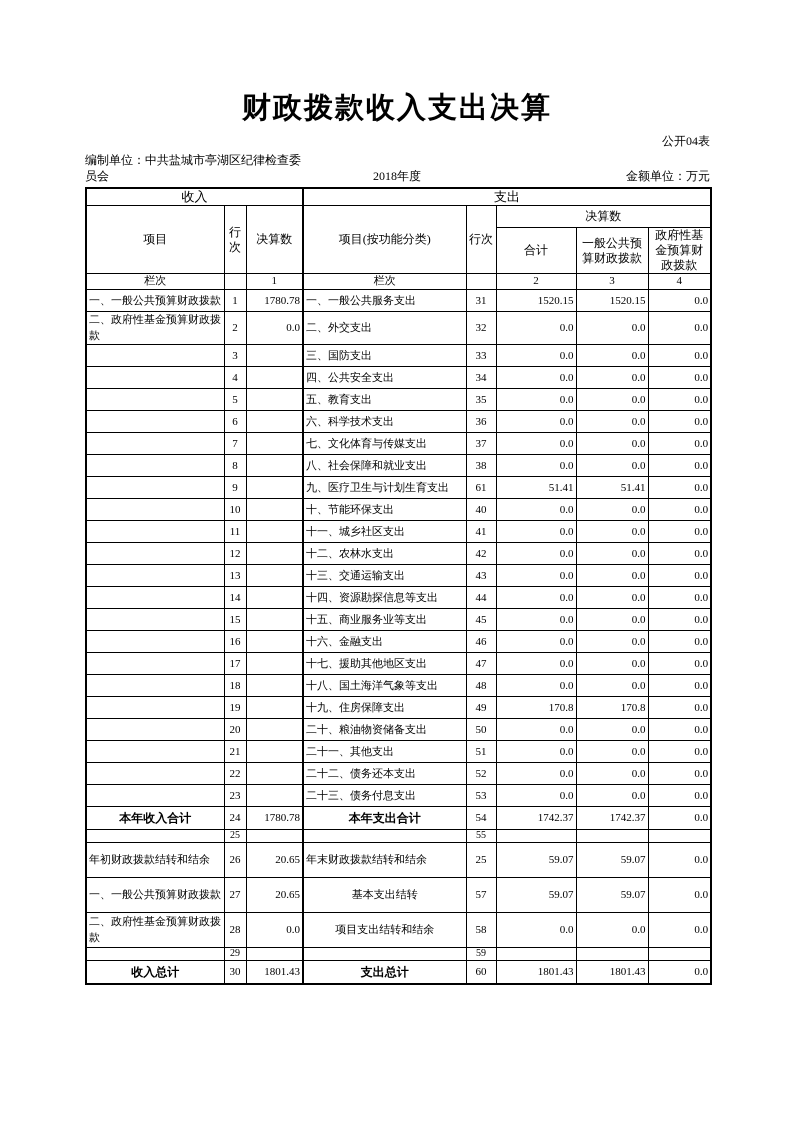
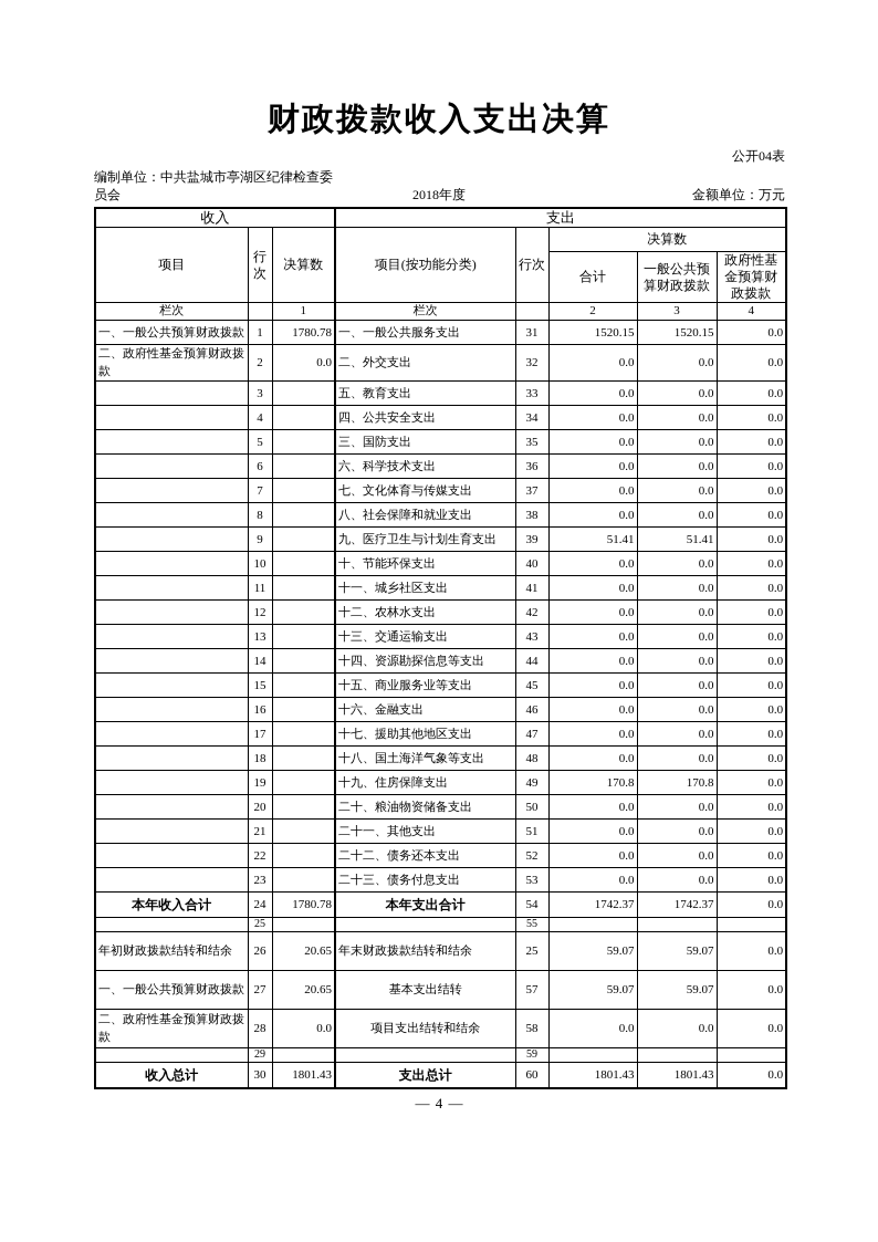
  财政拨款收入支出决算
  公开04表
  编制单位：中共盐城市亭湖区纪律检查委员会
  2018年度
  金额单位：万元
  收入	支出
  项目	行次	决算数	项目(按功能分类)	行次	决算数
  合计	一般公共预算财政拨款	政府性基金预算财政拨款
  栏次		1	栏次		2	3	4
  一、一般公共预算财政拨款	1	1780.78	一、一般公共服务支出	31	1520.15	1520.15	0.0
  二、政府性基金预算财政拨款	2	0.0	二、外交支出	32	0.0	0.0	0.0
- 	3		三、国防支出	33	0.0	0.0	0.0
+ 	3		五、教育支出	33	0.0	0.0	0.0
  	4		四、公共安全支出	34	0.0	0.0	0.0
- 	5		五、教育支出	35	0.0	0.0	0.0
+ 	5		三、国防支出	35	0.0	0.0	0.0
  	6		六、科学技术支出	36	0.0	0.0	0.0
  	7		七、文化体育与传媒支出	37	0.0	0.0	0.0
  	8		八、社会保障和就业支出	38	0.0	0.0	0.0
- 	9		九、医疗卫生与计划生育支出	61	51.41	51.41	0.0
+ 	9		九、医疗卫生与计划生育支出	39	51.41	51.41	0.0
  	10		十、节能环保支出	40	0.0	0.0	0.0
  	11		十一、城乡社区支出	41	0.0	0.0	0.0
  	12		十二、农林水支出	42	0.0	0.0	0.0
  	13		十三、交通运输支出	43	0.0	0.0	0.0
  	14		十四、资源勘探信息等支出	44	0.0	0.0	0.0
  	15		十五、商业服务业等支出	45	0.0	0.0	0.0
  	16		十六、金融支出	46	0.0	0.0	0.0
  	17		十七、援助其他地区支出	47	0.0	0.0	0.0
  	18		十八、国土海洋气象等支出	48	0.0	0.0	0.0
  	19		十九、住房保障支出	49	170.8	170.8	0.0
  	20		二十、粮油物资储备支出	50	0.0	0.0	0.0
  	21		二十一、其他支出	51	0.0	0.0	0.0
  	22		二十二、债务还本支出	52	0.0	0.0	0.0
  	23		二十三、债务付息支出	53	0.0	0.0	0.0
  本年收入合计	24	1780.78	本年支出合计	54	1742.37	1742.37	0.0
  	25			55
  年初财政拨款结转和结余	26	20.65	年末财政拨款结转和结余	25	59.07	59.07	0.0
  一、一般公共预算财政拨款	27	20.65	基本支出结转	57	59.07	59.07	0.0
  二、政府性基金预算财政拨款	28	0.0	项目支出结转和结余	58	0.0	0.0	0.0
  	29			59
  收入总计	30	1801.43	支出总计	60	1801.43	1801.43	0.0
+ — 4 —
